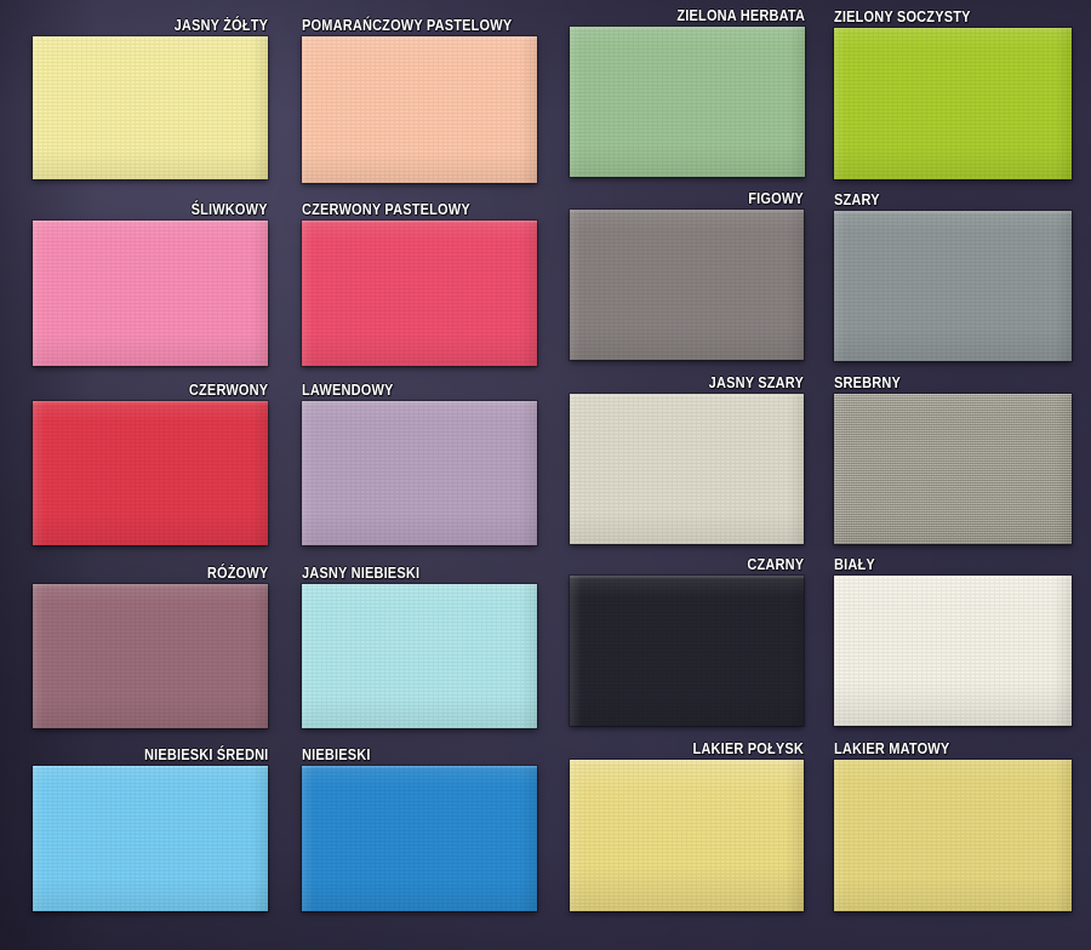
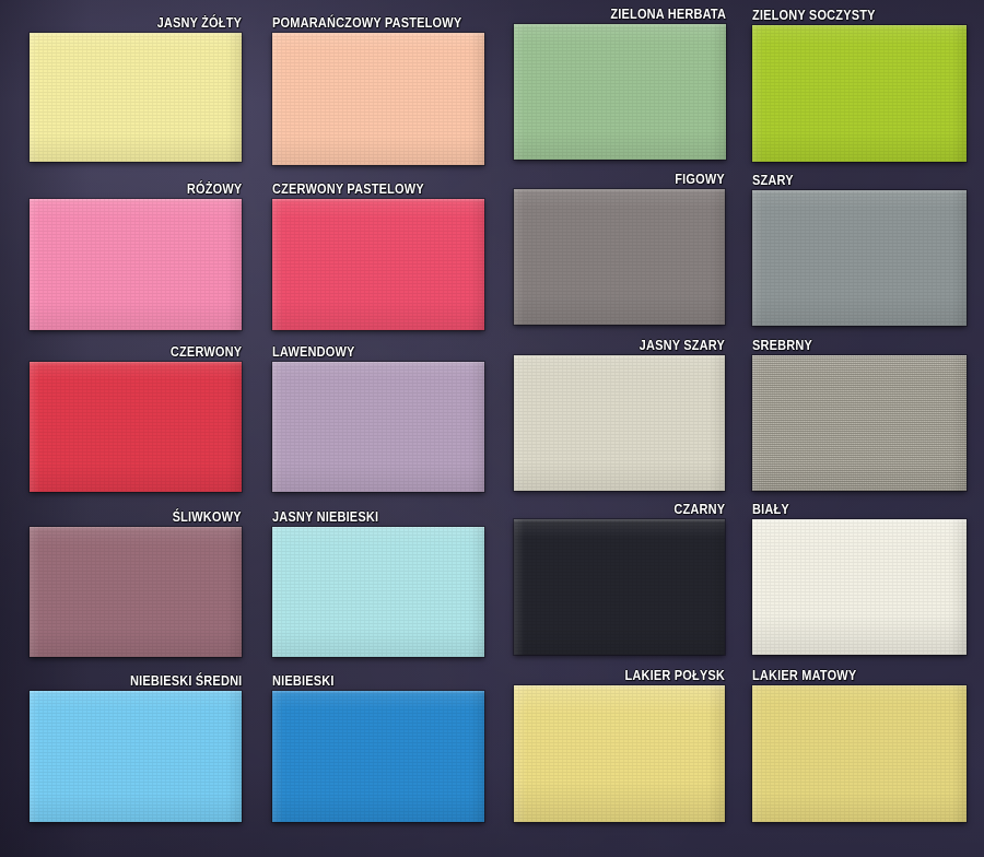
  JASNY ŻÓŁTY
  POMARAŃCZOWY PASTELOWY
  ZIELONA HERBATA
  ZIELONY SOCZYSTY
- ŚLIWKOWY
+ RÓŻOWY
  CZERWONY PASTELOWY
  FIGOWY
  SZARY
  CZERWONY
  LAWENDOWY
  JASNY SZARY
  SREBRNY
- RÓŻOWY
+ ŚLIWKOWY
  JASNY NIEBIESKI
  CZARNY
  BIAŁY
  NIEBIESKI ŚREDNI
  NIEBIESKI
  LAKIER POŁYSK
  LAKIER MATOWY
